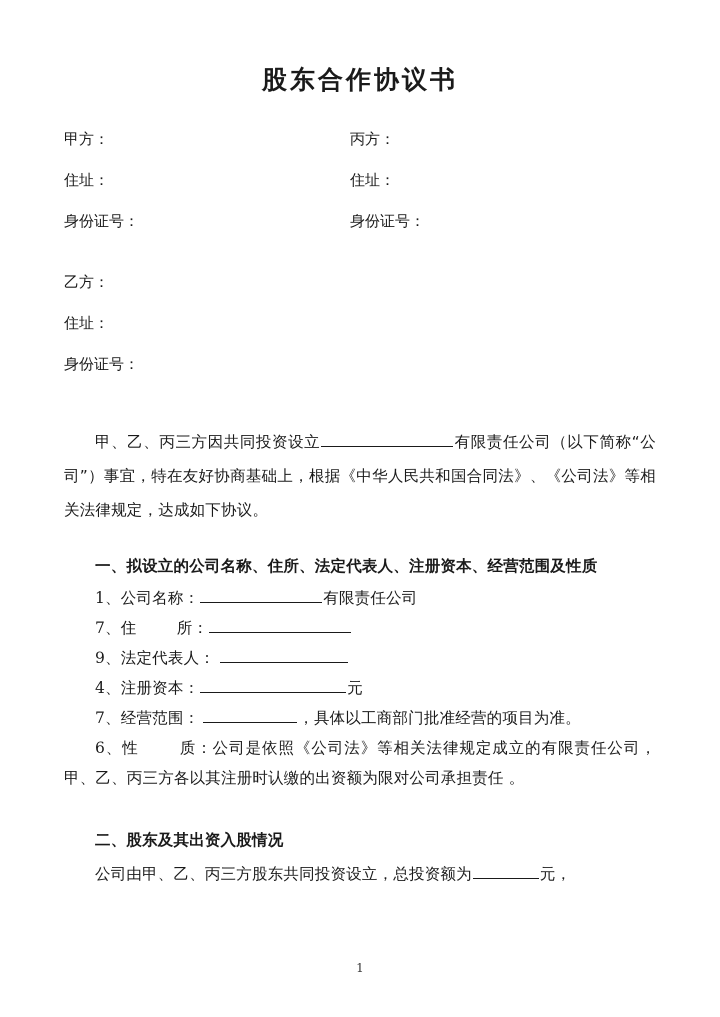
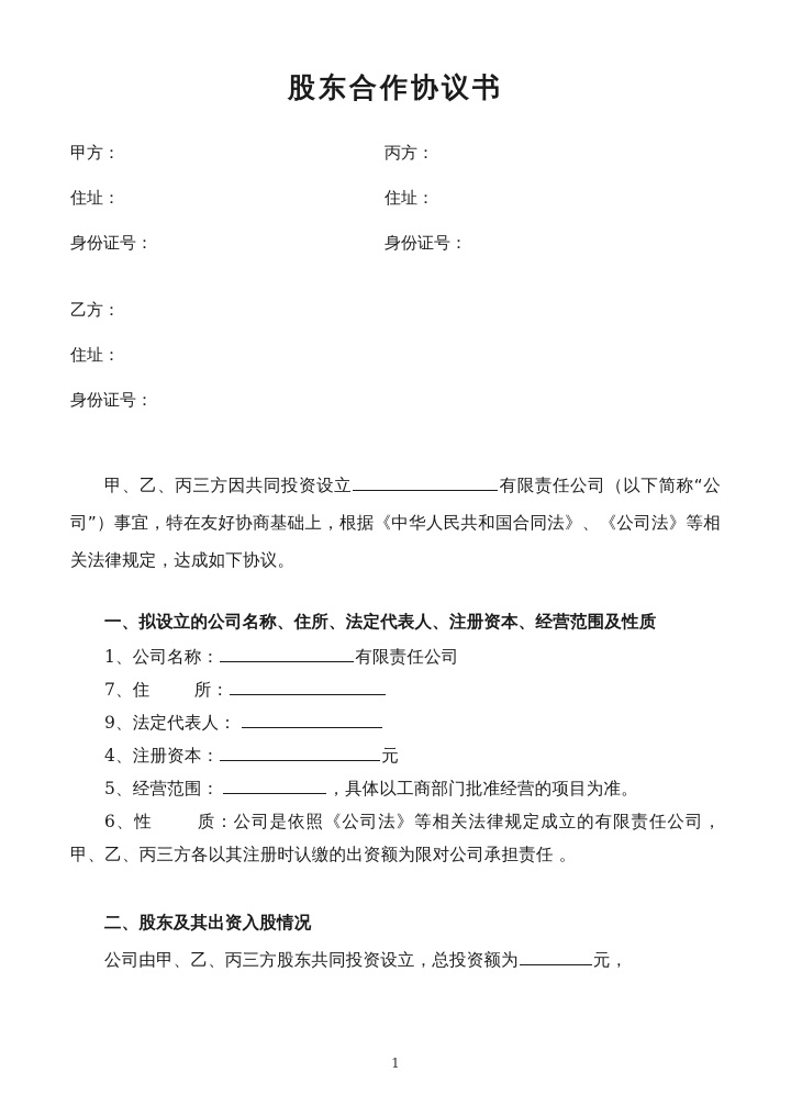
  股东合作协议书
  甲方：
  丙方：
  住址：
  住址：
  身份证号：
  身份证号：
  乙方：
  住址：
  身份证号：
  甲、乙、丙三方因共同投资设立 有限责任公司（以下简称“公司”）事宜，特在友好协商基础上，根据《中华人民共和国合同法》、《公司法》等相关法律规定，达成如下协议。
  一、拟设立的公司名称、住所、法定代表人、注册资本、经营范围及性质
  1、公司名称： 有限责任公司
  7、住 所：
  9、法定代表人：
  4、注册资本： 元
- 7、经营范围： ，具体以工商部门批准经营的项目为准。
+ 5、经营范围： ，具体以工商部门批准经营的项目为准。
  6、性 质：公司是依照《公司法》等相关法律规定成立的有限责任公司，甲、乙、丙三方各以其注册时认缴的出资额为限对公司承担责任 。
  二、股东及其出资入股情况
  公司由甲、乙、丙三方股东共同投资设立，总投资额为 元，
  1
